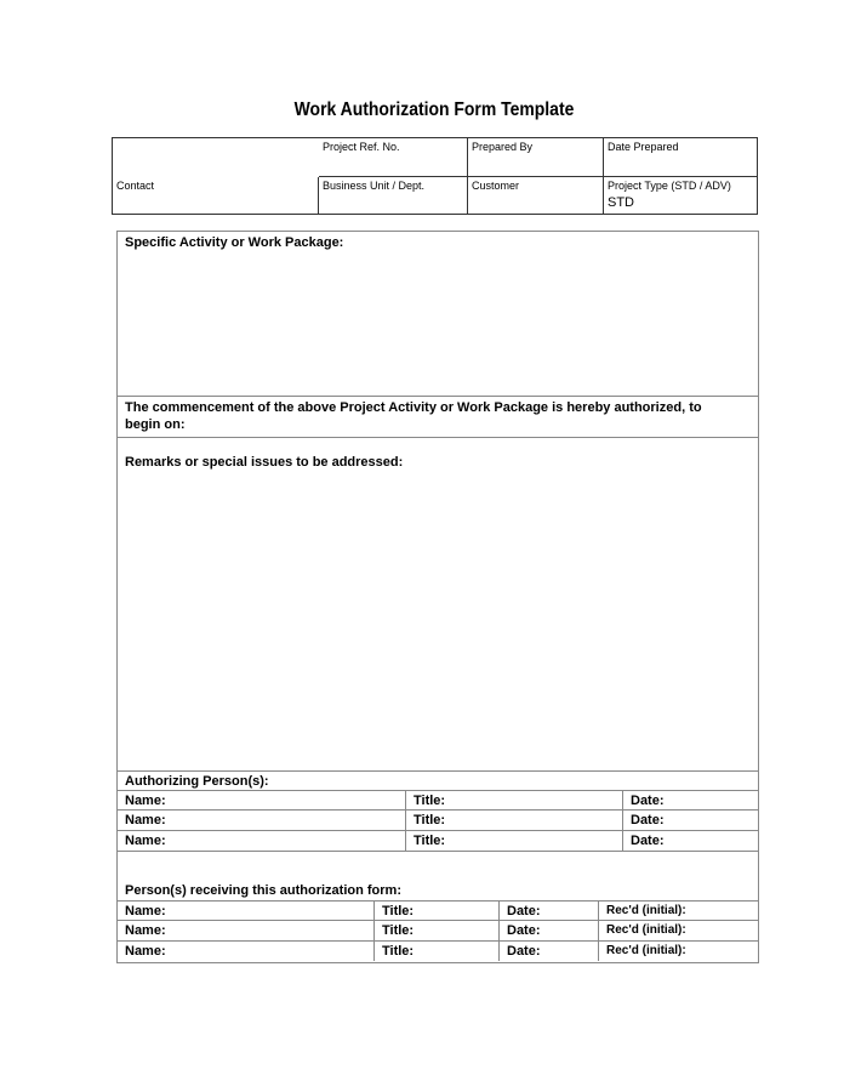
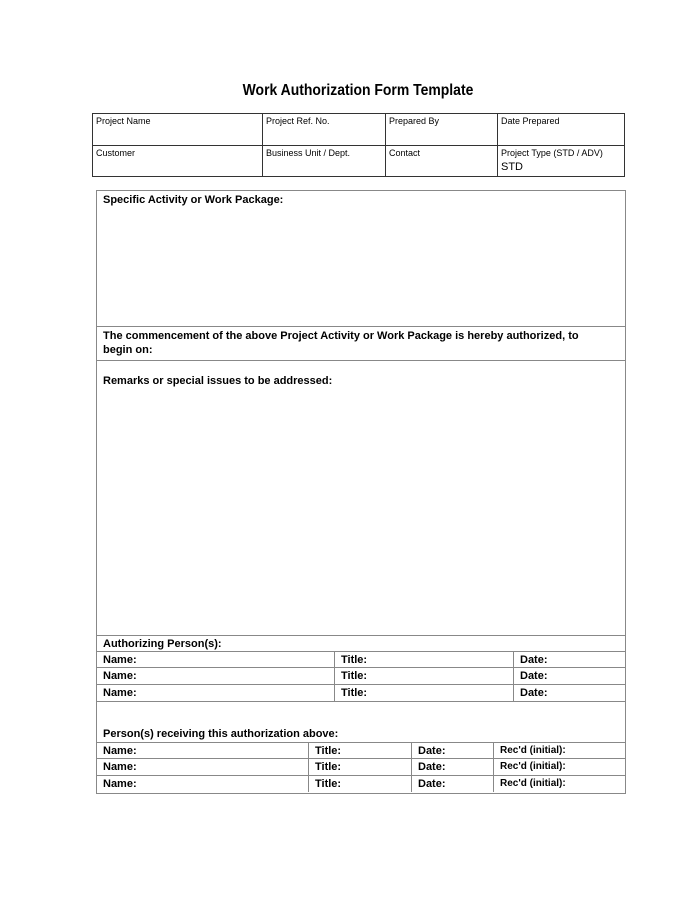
  Work Authorization Form Template
+ Project Name
  Project Ref. No.
  Prepared By
  Date Prepared
- Contact
+ Customer
  Business Unit / Dept.
- Customer
+ Contact
  Project Type (STD / ADV)
  STD
  Specific Activity or Work Package:
  The commencement of the above Project Activity or Work Package is hereby authorized, to begin on:
  Remarks or special issues to be addressed:
  Authorizing Person(s):
  Name:
  Title:
  Date:
  Name:
  Title:
  Date:
  Name:
  Title:
  Date:
- Person(s) receiving this authorization form:
+ Person(s) receiving this authorization above:
  Name:
  Title:
  Date:
  Rec'd (initial):
  Name:
  Title:
  Date:
  Rec'd (initial):
  Name:
  Title:
  Date:
  Rec'd (initial):
